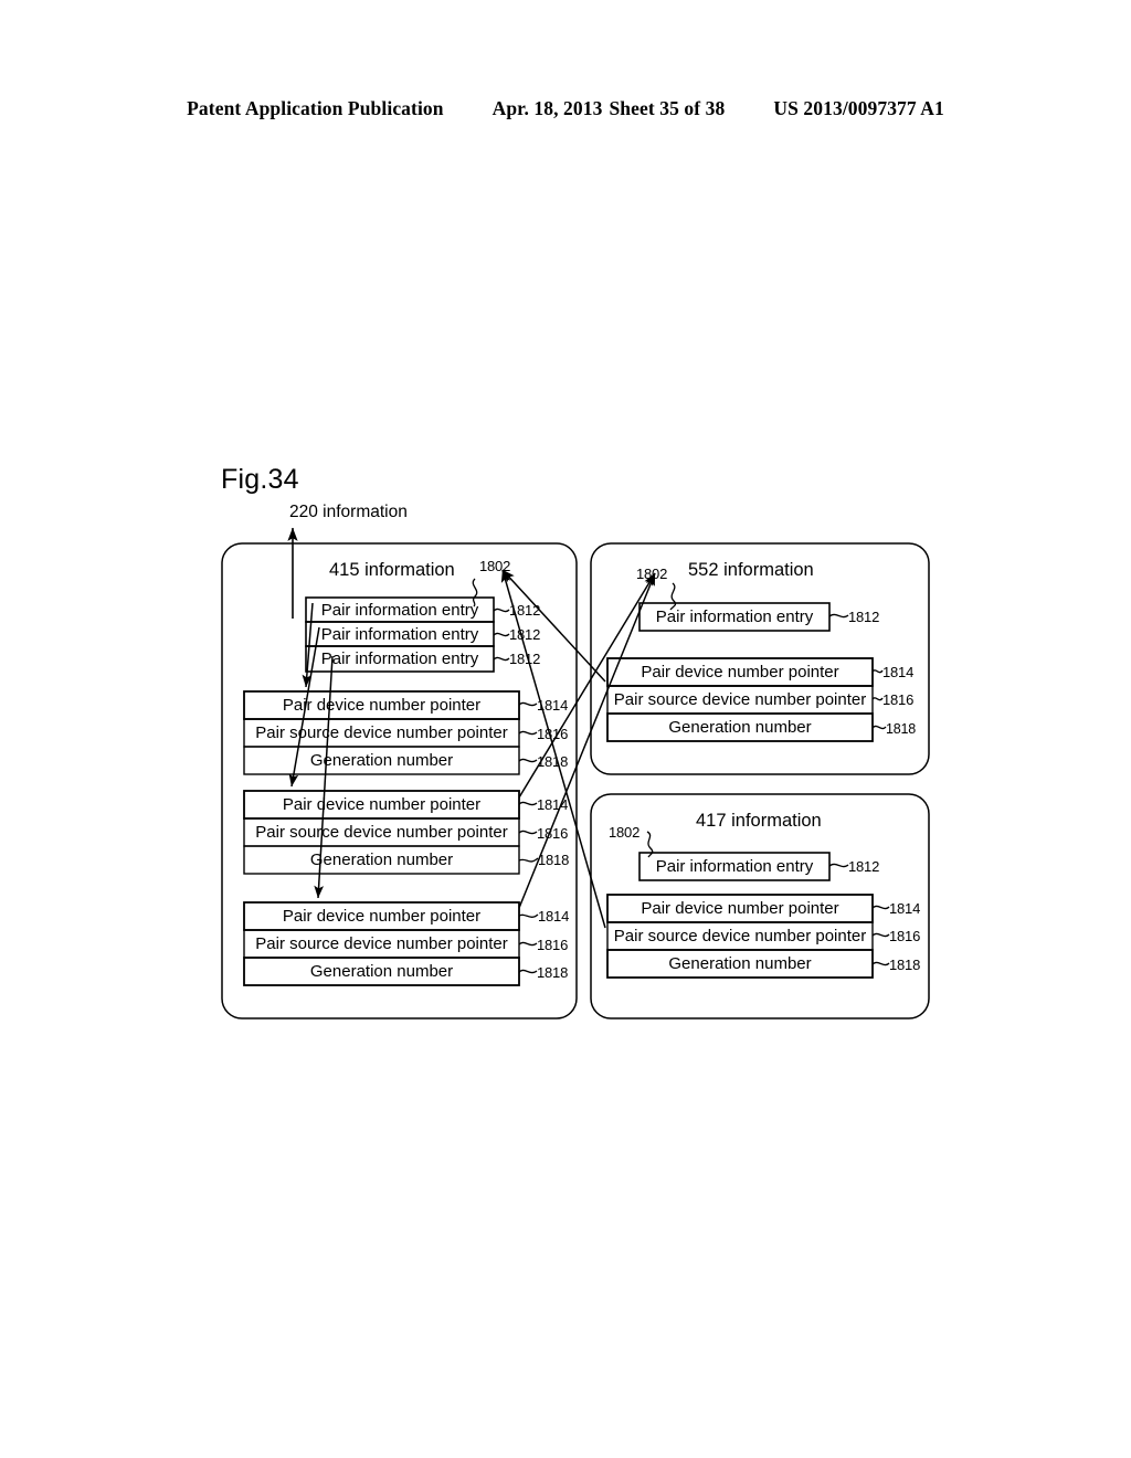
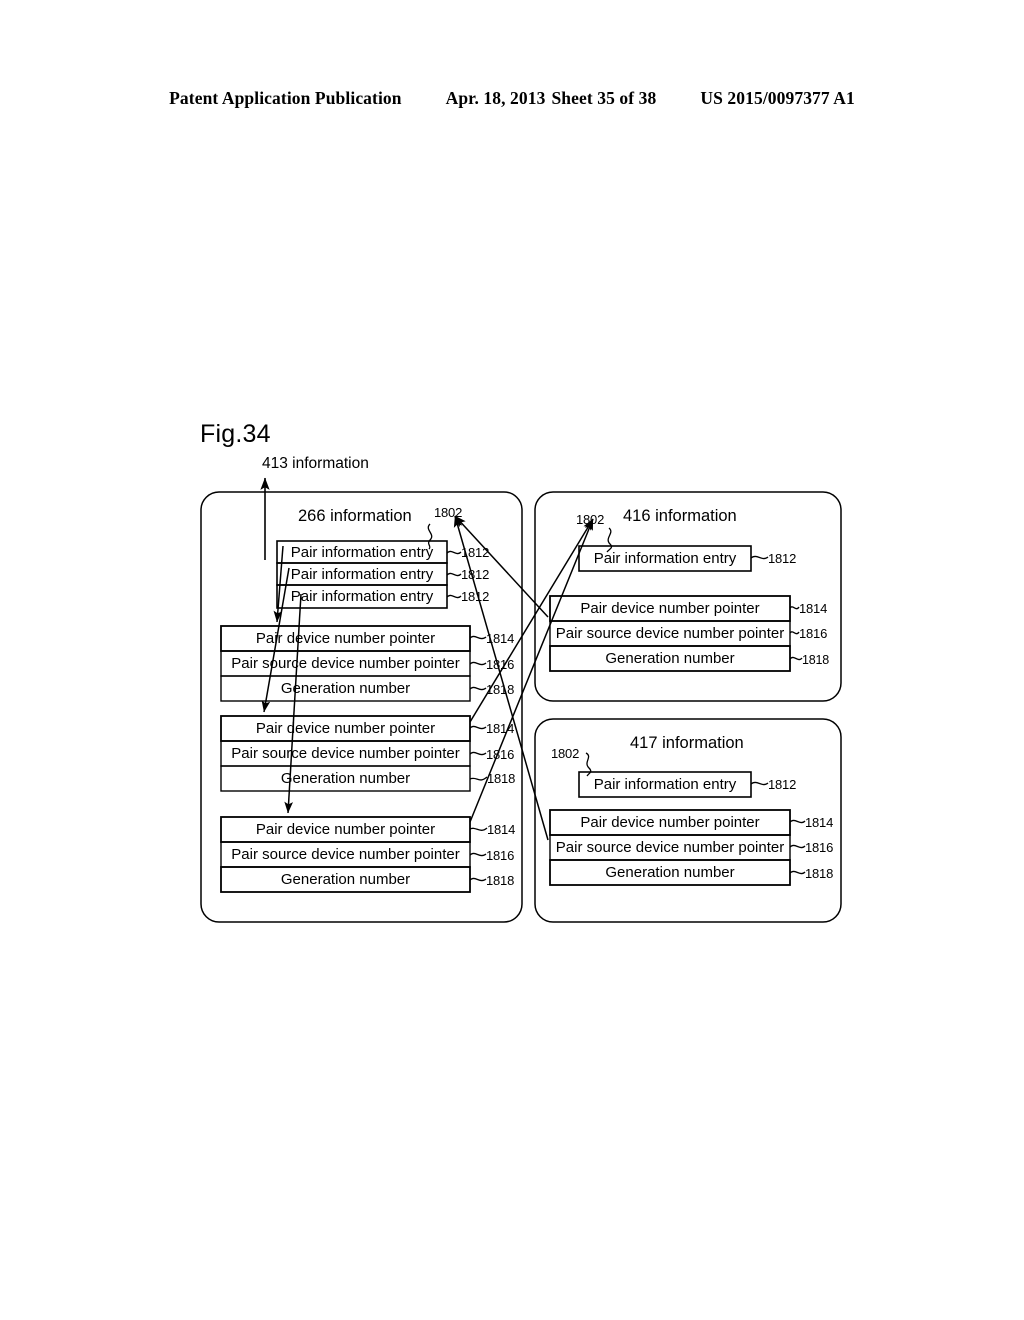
  Patent Application Publication
  Apr. 18, 2013
  Sheet 35 of 38
- US 2013/0097377 A1
+ US 2015/0097377 A1
  Fig.34
- 220 information
+ 413 information
- 415 information
+ 266 information
  1802
  Pair information entry
  Pair information entry
  Pair information entry
  1812
  1812
  1812
  Pair device number pointer
  Pair source device number pointer
  Generation number
  1814
  1816
  1818
  Pair device number pointer
  Pair source device number pointer
  Generation number
  1814
  1816
  1818
  Pair device number pointer
  Pair source device number pointer
  Generation number
  1814
  1816
  1818
- 552 information
+ 416 information
  1802
  Pair information entry
  1812
  Pair device number pointer
  Pair source device number pointer
  Generation number
  1814
  1816
  1818
  417 information
  1802
  Pair information entry
  1812
  Pair device number pointer
  Pair source device number pointer
  Generation number
  1814
  1816
  1818
